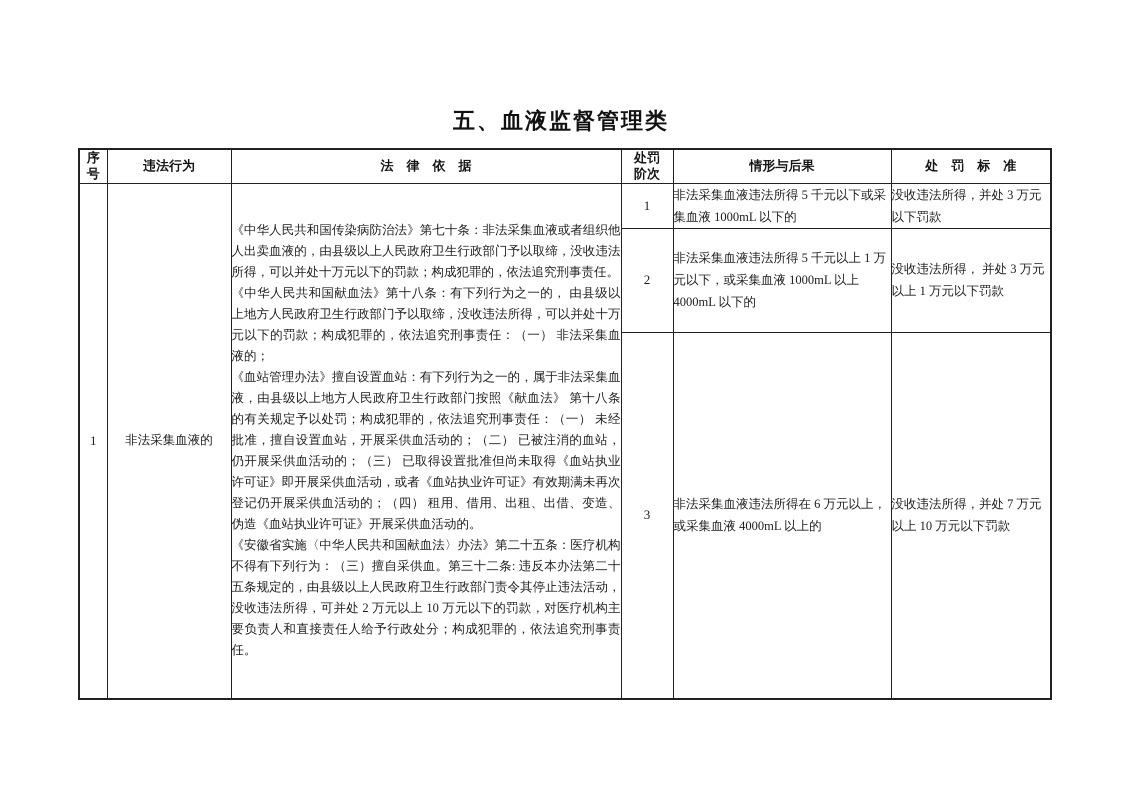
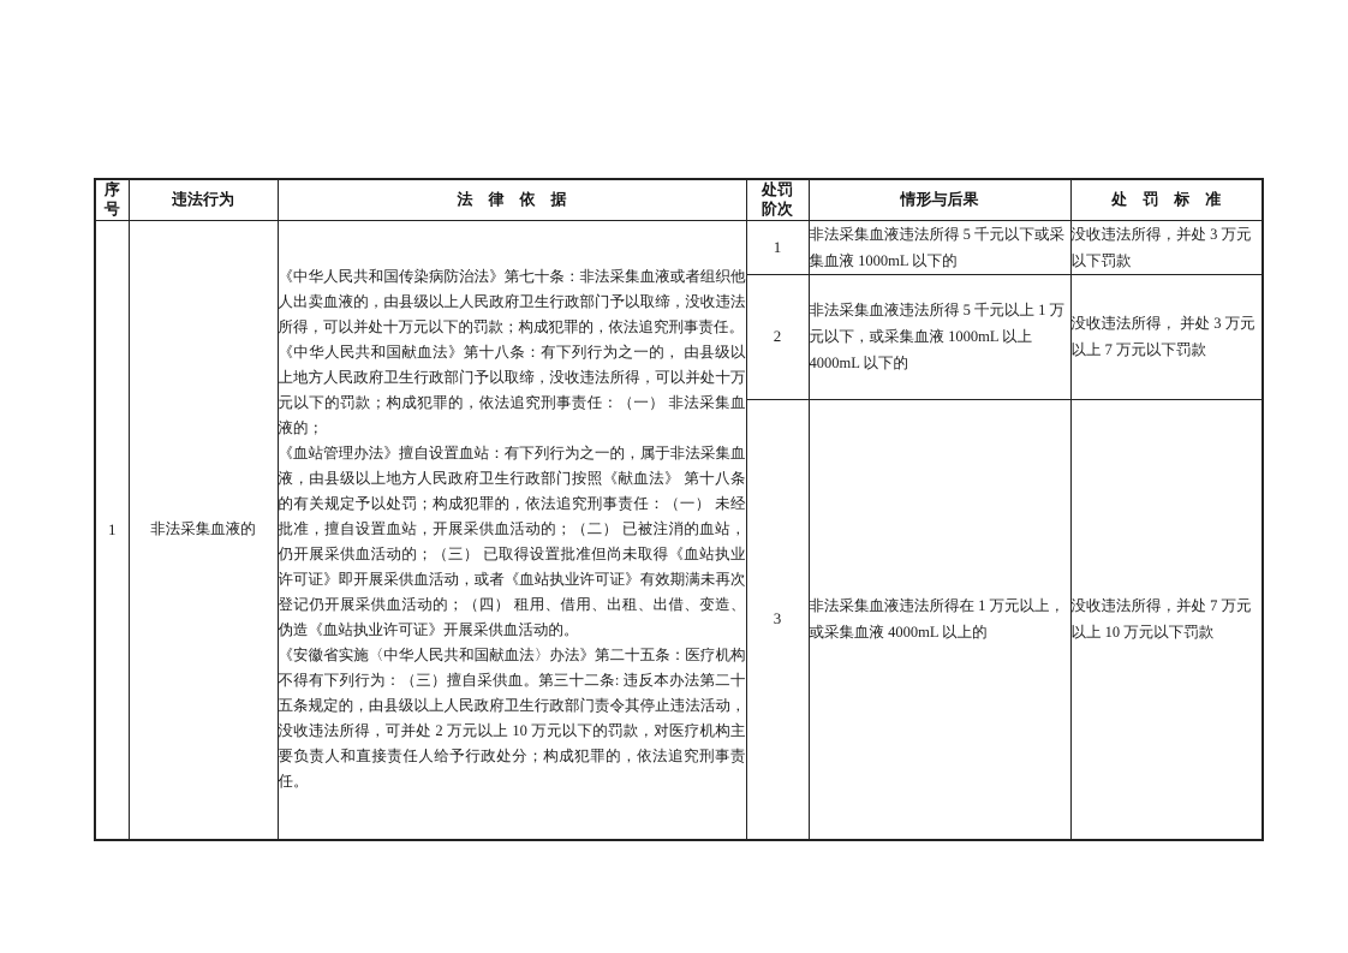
- 五、血液监督管理类
  序 号	违法行为	法 律 依 据	处罚 阶次	情形与后果	处 罚 标 准
  1	非法采集血液的	《中华人民共和国传染病防治法》第七十条：非法采集血液或者组织他人出卖血液的，由县级以上人民政府卫生行政部门予以取缔，没收违法所得，可以并处十万元以下的罚款；构成犯罪的，依法追究刑事责任。 《中华人民共和国献血法》第十八条：有下列行为之一的， 由县级以上地方人民政府卫生行政部门予以取缔，没收违法所得，可以并处十万元以下的罚款；构成犯罪的，依法追究刑事责任：（一） 非法采集血液的； 《血站管理办法》擅自设置血站：有下列行为之一的，属于非法采集血液，由县级以上地方人民政府卫生行政部门按照《献血法》 第十八条的有关规定予以处罚；构成犯罪的，依法追究刑事责任：（一） 未经批准，擅自设置血站，开展采供血活动的；（二） 已被注消的血站，仍开展采供血活动的；（三） 已取得设置批准但尚未取得《血站执业许可证》即开展采供血活动，或者《血站执业许可证》有效期满未再次登记仍开展采供血活动的；（四） 租用、借用、出租、出借、变造、伪造《血站执业许可证》开展采供血活动的。 《安徽省实施〈中华人民共和国献血法〉办法》第二十五条：医疗机构不得有下列行为：（三）擅自采供血。第三十二条: 违反本办法第二十五条规定的，由县级以上人民政府卫生行政部门责令其停止违法活动，没收违法所得，可并处 2 万元以上 10 万元以下的罚款，对医疗机构主要负责人和直接责任人给予行政处分；构成犯罪的，依法追究刑事责任。	1	非法采集血液违法所得 5 千元以下或采集血液 1000mL 以下的	没收违法所得，并处 3 万元以下罚款
- 2	非法采集血液违法所得 5 千元以上 1 万元以下，或采集血液 1000mL 以上 4000mL 以下的	没收违法所得， 并处 3 万元以上 1 万元以下罚款
+ 2	非法采集血液违法所得 5 千元以上 1 万元以下，或采集血液 1000mL 以上 4000mL 以下的	没收违法所得， 并处 3 万元以上 7 万元以下罚款
- 3	非法采集血液违法所得在 6 万元以上，或采集血液 4000mL 以上的	没收违法所得，并处 7 万元以上 10 万元以下罚款
+ 3	非法采集血液违法所得在 1 万元以上，或采集血液 4000mL 以上的	没收违法所得，并处 7 万元以上 10 万元以下罚款
